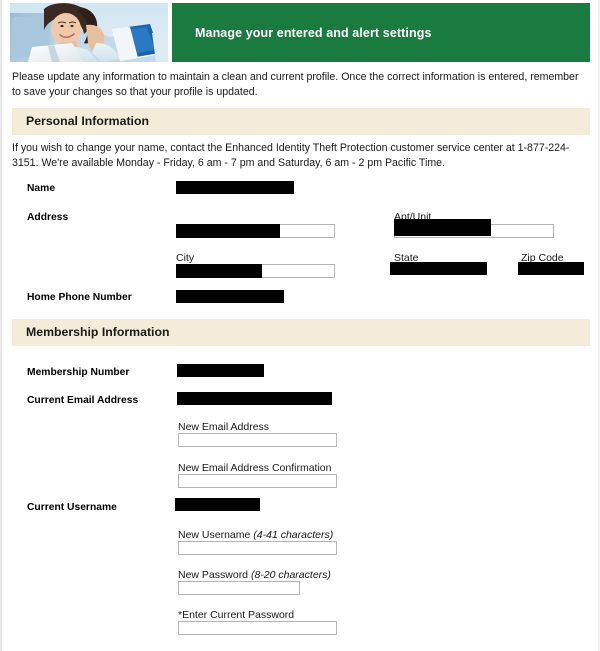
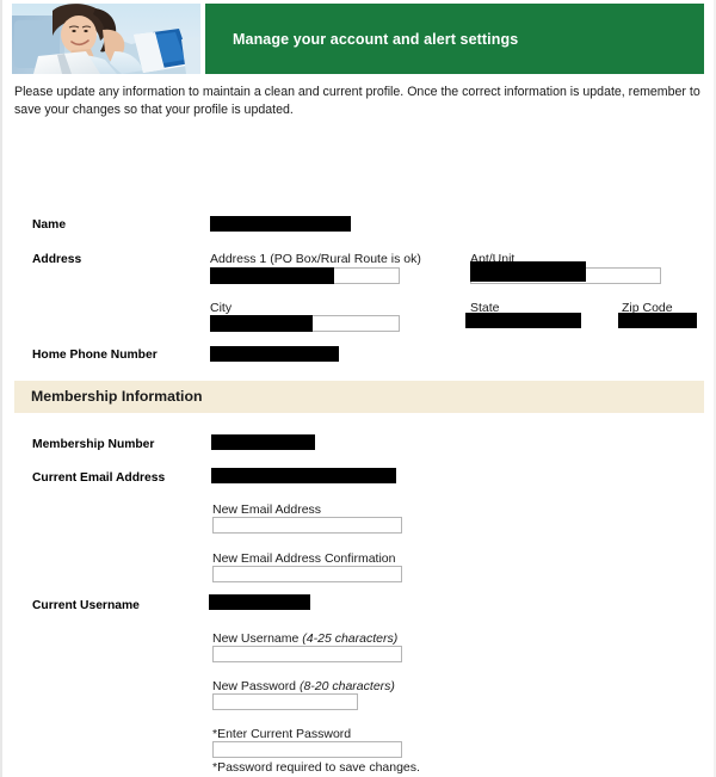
- Manage your entered and alert settings
+ Manage your account and alert settings
- Please update any information to maintain a clean and current profile. Once the correct information is entered, remember to save your changes so that your profile is updated.
+ Please update any information to maintain a clean and current profile. Once the correct information is update, remember to save your changes so that your profile is updated.
- Personal Information
- If you wish to change your name, contact the Enhanced Identity Theft Protection customer service center at 1-877-224-3151. We're available Monday - Friday, 6 am - 7 pm and Saturday, 6 am - 2 pm Pacific Time.
  Name
  Address
+ Address 1 (PO Box/Rural Route is ok)
  Apt/Unit
  City
  State
  Zip Code
  Home Phone Number
  Membership Information
  Membership Number
  Current Email Address
  New Email Address
  New Email Address Confirmation
  Current Username
- New Username (4-41 characters)
+ New Username (4-25 characters)
  New Password (8-20 characters)
  *Enter Current Password
+ *Password required to save changes.
